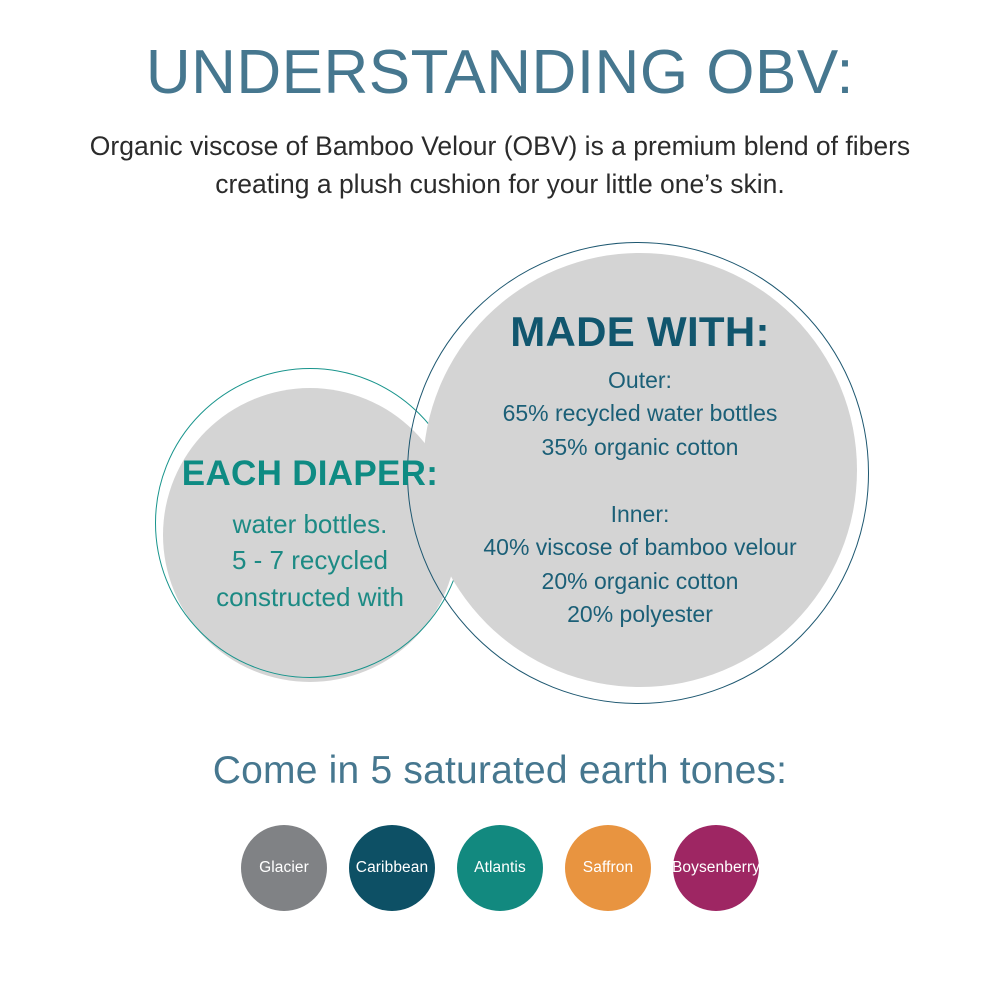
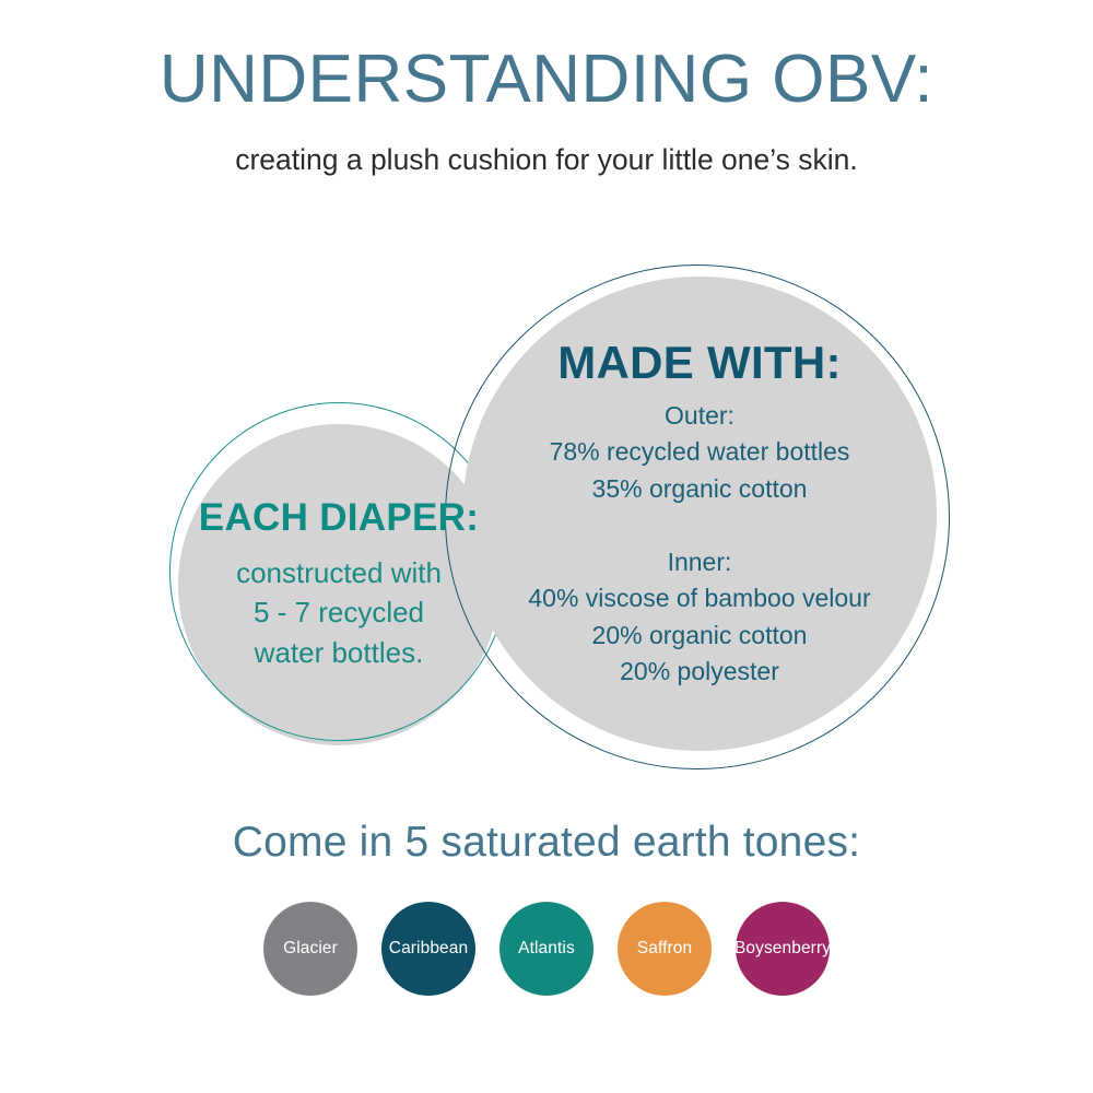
  UNDERSTANDING OBV:
- Organic viscose of Bamboo Velour (OBV) is a premium blend of fibers
  creating a plush cushion for your little one’s skin.
  EACH DIAPER:
- water bottles.
+ constructed with
  5 - 7 recycled
- constructed with
+ water bottles.
  MADE WITH:
  Outer:
- 65% recycled water bottles
+ 78% recycled water bottles
  35% organic cotton
  Inner:
  40% viscose of bamboo velour
  20% organic cotton
  20% polyester
  Come in 5 saturated earth tones:
  Glacier
  Caribbean
  Atlantis
  Saffron
  Boysenberry
